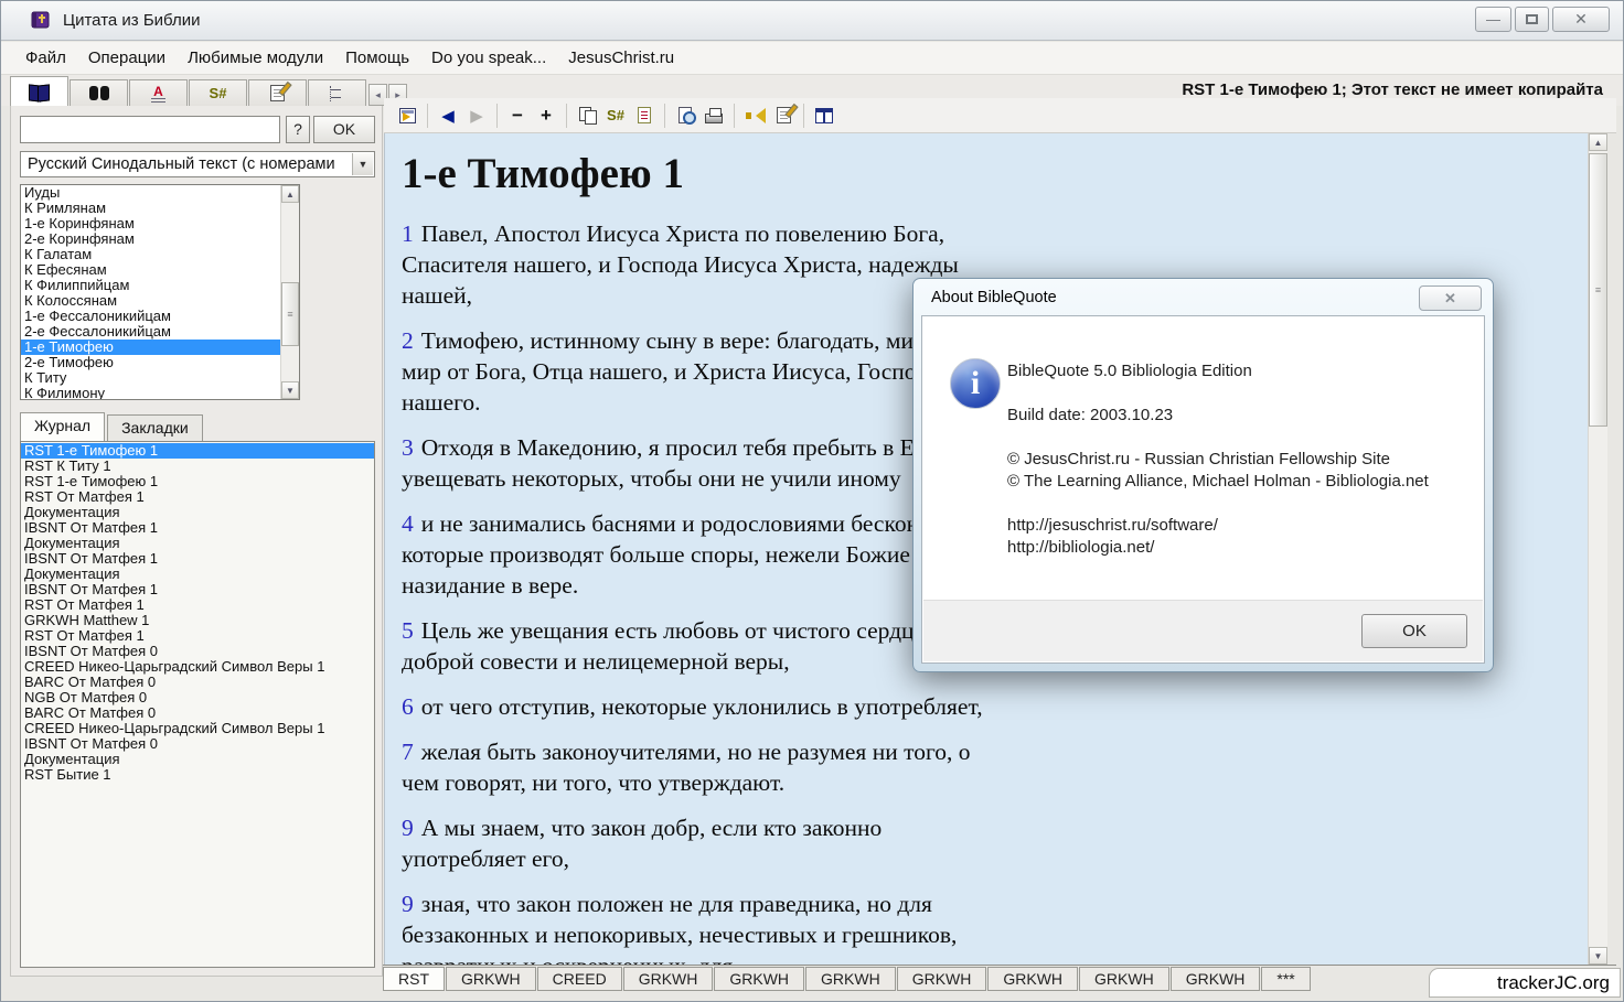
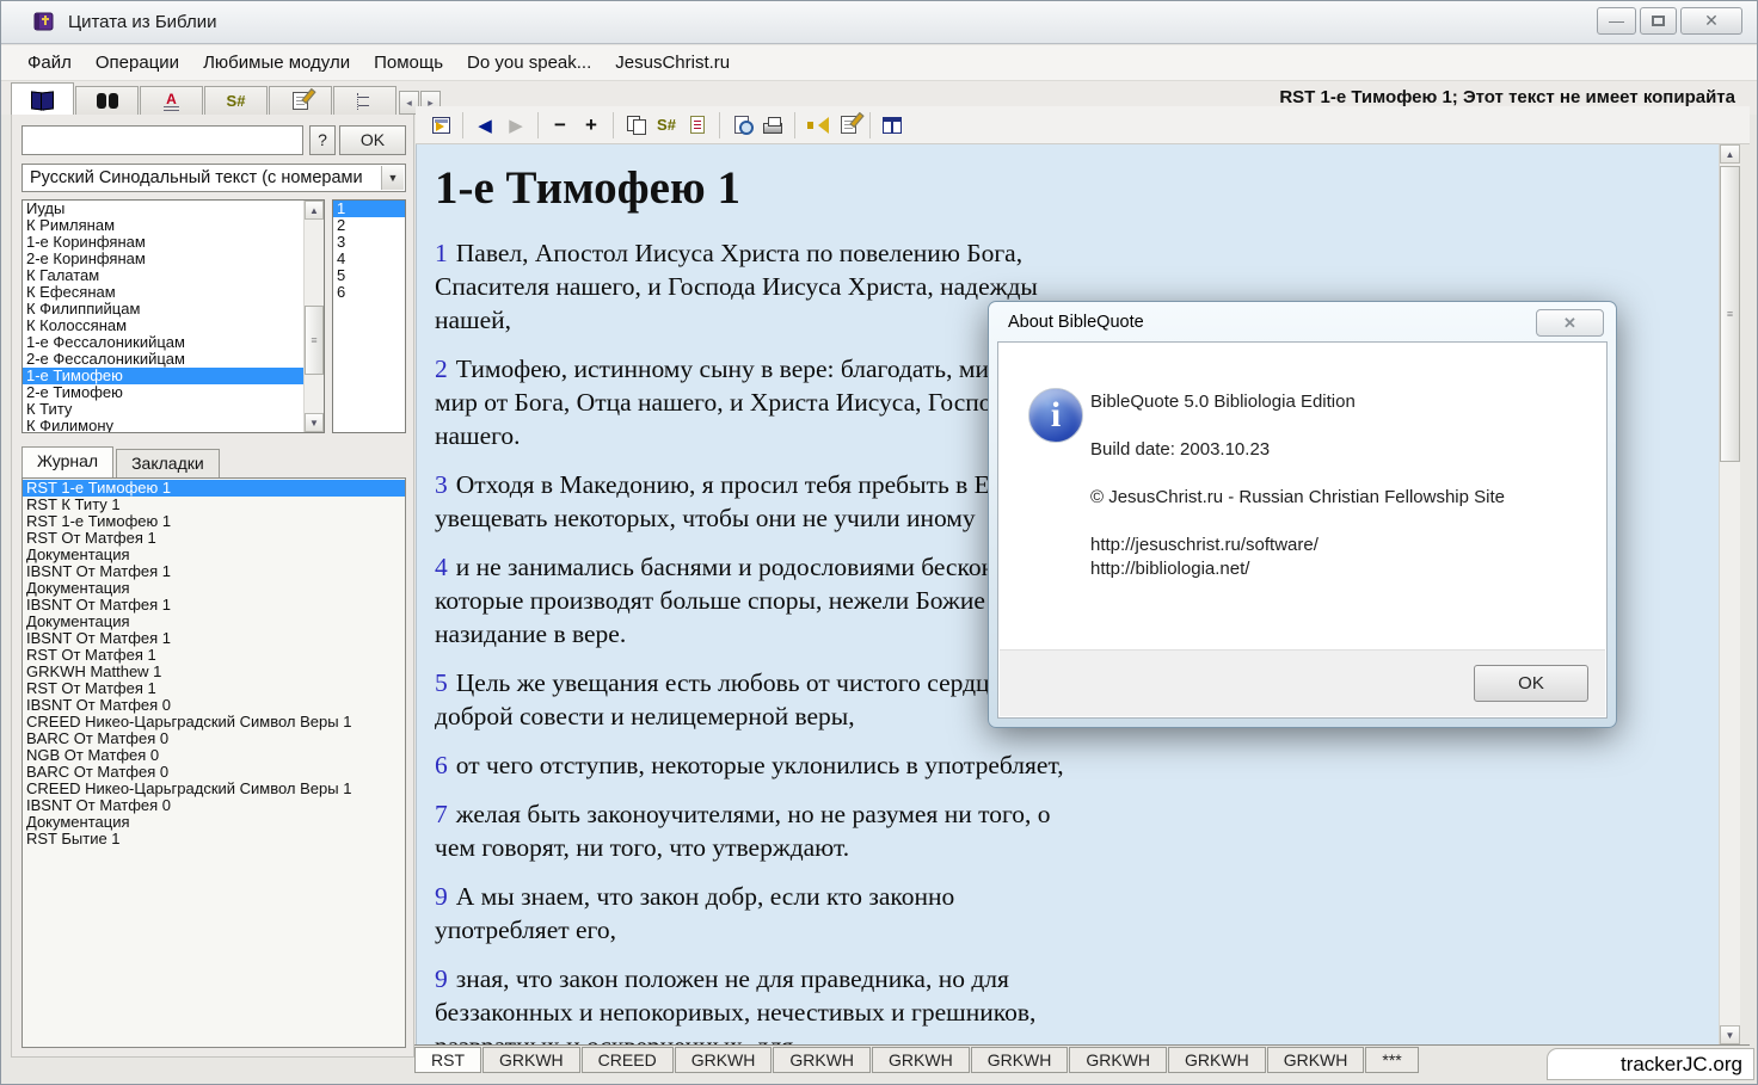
  Цитата из Библии
  —
  ✕
  Файл
  Операции
  Любимые модули
  Помощь
  Do you speak...
  JesusChrist.ru
  A
  S#
  ◂
  ▸
  RST 1-е Тимофею 1; Этот текст не имеет копирайта
  ?
  OK
  Русский Синодальный текст (с номерами
  ▼
  Иуды
  К Римлянам
  1-е Коринфянам
  2-е Коринфянам
  К Галатам
  К Ефесянам
  К Филиппийцам
  К Колоссянам
  1-е Фессалоникийцам
  2-е Фессалоникийцам
  1-е Тимофею
  2-е Тимофею
  К Титу
  К Филимону
  ▲
  ≡
  ▼
+ 1
+ 2
+ 3
+ 4
+ 5
+ 6
  Журнал
  Закладки
  RST 1-е Тимофею 1
  RST К Титу 1
  RST 1-е Тимофею 1
  RST От Матфея 1
  Документация
  IBSNT От Матфея 1
  Документация
  IBSNT От Матфея 1
  Документация
  IBSNT От Матфея 1
  RST От Матфея 1
  GRKWH Matthew 1
  RST От Матфея 1
  IBSNT От Матфея 0
  CREED Никео-Царьградский Символ Веры 1
  BARC От Матфея 0
  NGB От Матфея 0
  BARC От Матфея 0
  CREED Никео-Царьградский Символ Веры 1
  IBSNT От Матфея 0
  Документация
  RST Бытие 1
  ◀
  ▶
  −
  +
  S#
  1-е Тимофею 1
  1 Павел, Апостол Иисуса Христа по повелению Бога, Спасителя нашего, и Господа Иисуса Христа, надежды нашей,
  2 Тимофею, истинному сыну в вере: благодать, ми мир от Бога, Отца нашего, и Христа Иисуса, Госпо нашего.
  3 Отходя в Македонию, я просил тебя пребыть в Е увещевать некоторых, чтобы они не учили иному
  4 и не занимались баснями и родословиями беско которые производят больше споры, нежели Божие назидание в вере.
  5 Цель же увещания есть любовь от чистого сердц доброй совести и нелицемерной веры,
  6 от чего отступив, некоторые уклонились в употребляет,
  7 желая быть законоучителями, но не разумея ни того, о чем говорят, ни того, что утверждают.
  9 А мы знаем, что закон добр, если кто законно употребляет его,
  9 зная, что закон положен не для праведника, но для беззаконных и непокоривых, нечестивых и грешников,
  ▲
  ≡
  ▼
  RST
  GRKWH
  CREED
  GRKWH
  GRKWH
  GRKWH
  GRKWH
  GRKWH
  GRKWH
  GRKWH
  ***
  trackerJC.org
  About BibleQuote
  ✕
  i
  BibleQuote 5.0 Bibliologia Edition
  Build date: 2003.10.23
  © JesusChrist.ru - Russian Christian Fellowship Site
- © The Learning Alliance, Michael Holman - Bibliologia.net
  http://jesuschrist.ru/software/
  http://bibliologia.net/
  OK
